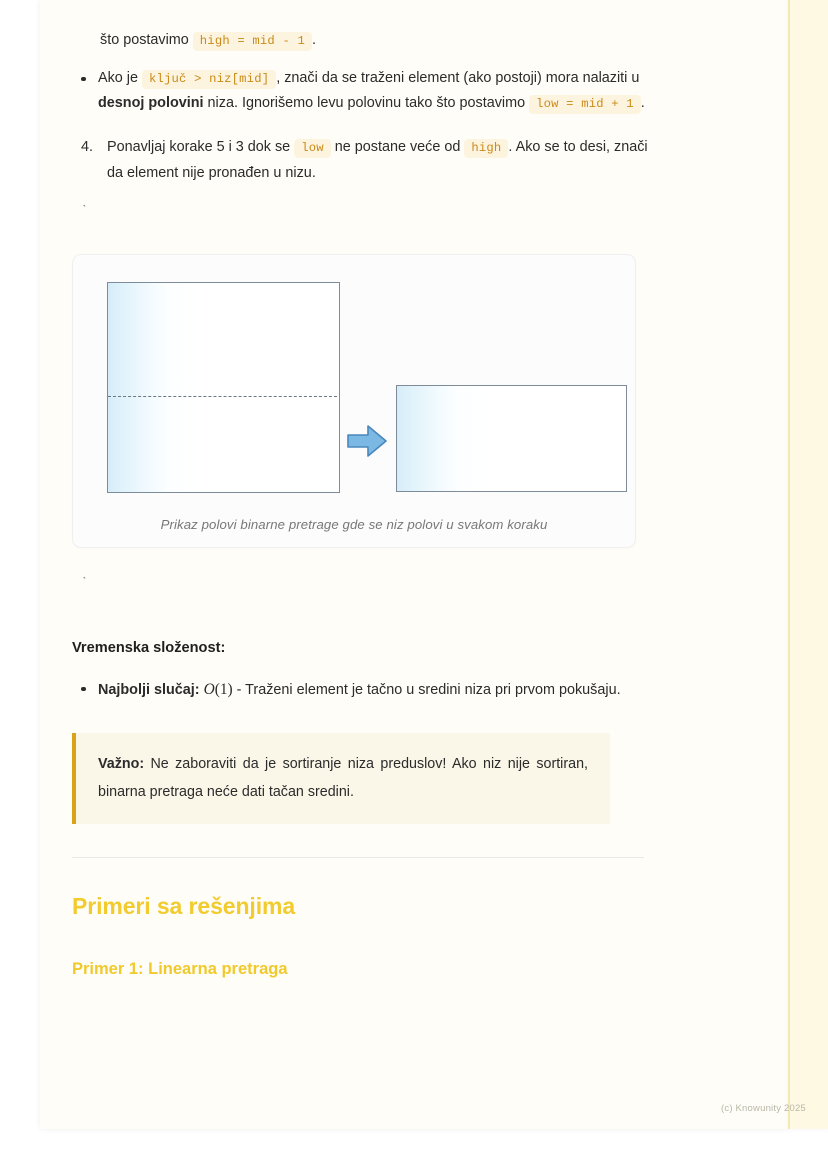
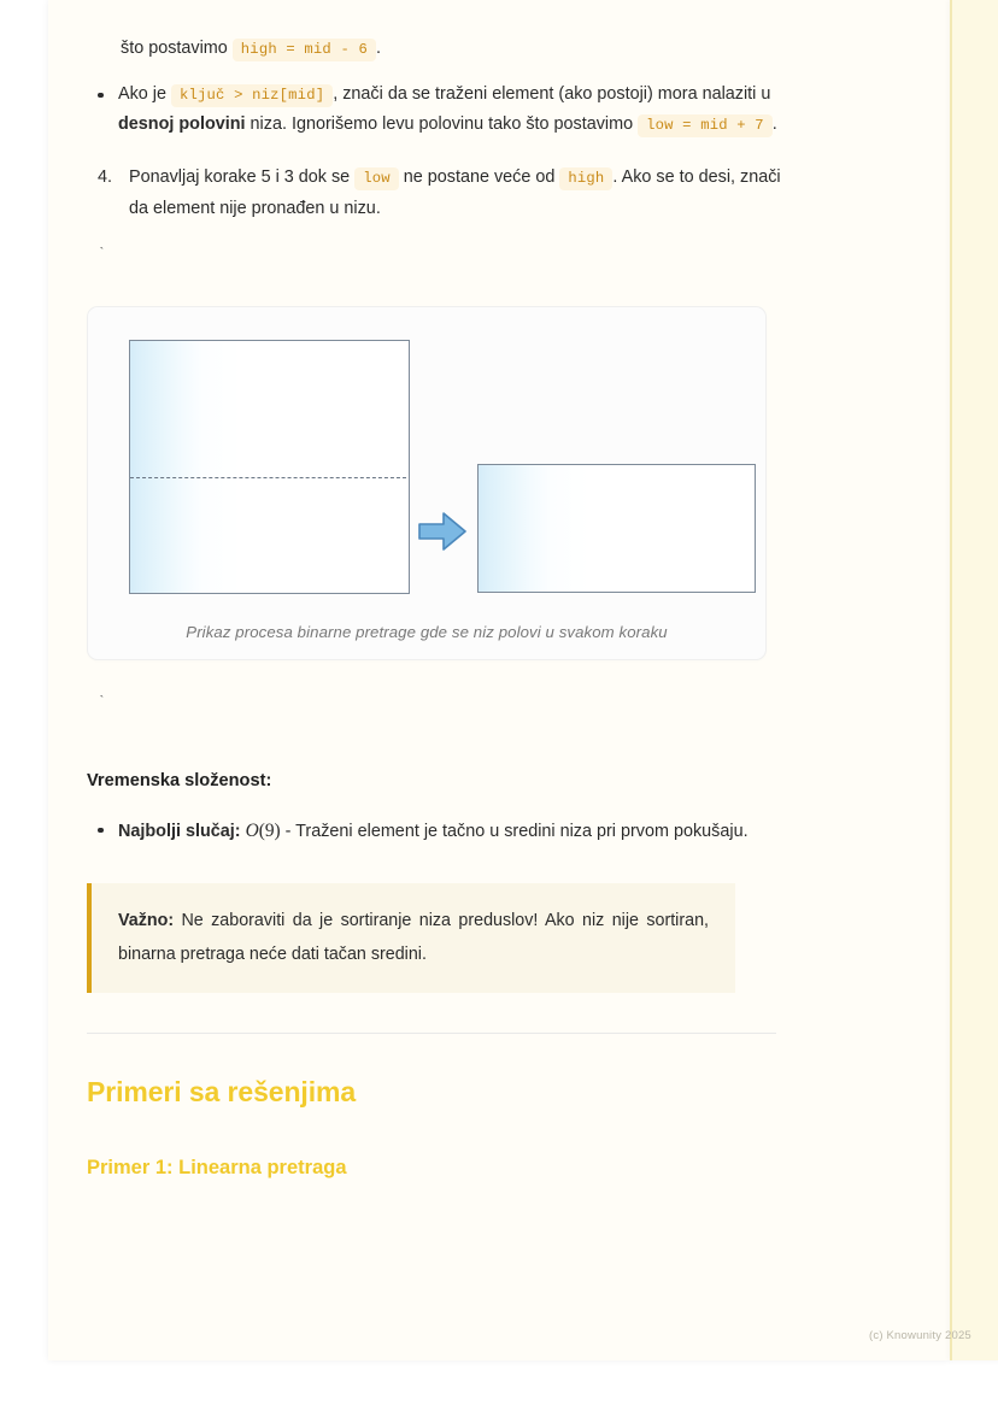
- što postavimo high = mid - 1 .
+ što postavimo high = mid - 6 .
- Ako je ključ > niz[mid] , znači da se traženi element (ako postoji) mora nalaziti u desnoj polovini niza. Ignorišemo levu polovinu tako što postavimo low = mid + 1 .
+ Ako je ključ > niz[mid] , znači da se traženi element (ako postoji) mora nalaziti u desnoj polovini niza. Ignorišemo levu polovinu tako što postavimo low = mid + 7 .
  4.
  Ponavljaj korake 5 i 3 dok se low ne postane veće od high . Ako se to desi, znači da element nije pronađen u nizu.
  `
- Prikaz polovi binarne pretrage gde se niz polovi u svakom koraku
+ Prikaz procesa binarne pretrage gde se niz polovi u svakom koraku
  `
  Vremenska složenost:
- Najbolji slučaj: O(1) - Traženi element je tačno u sredini niza pri prvom pokušaju.
+ Najbolji slučaj: O(9) - Traženi element je tačno u sredini niza pri prvom pokušaju.
  Važno: Ne zaboraviti da je sortiranje niza preduslov! Ako niz nije sortiran, binarna pretraga neće dati tačan sredini.
  Primeri sa rešenjima
  Primer 1: Linearna pretraga
  (c) Knowunity 2025
